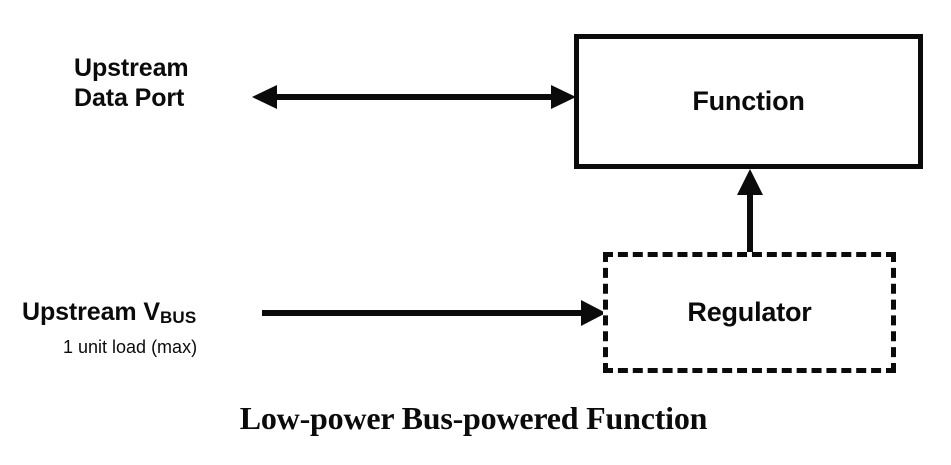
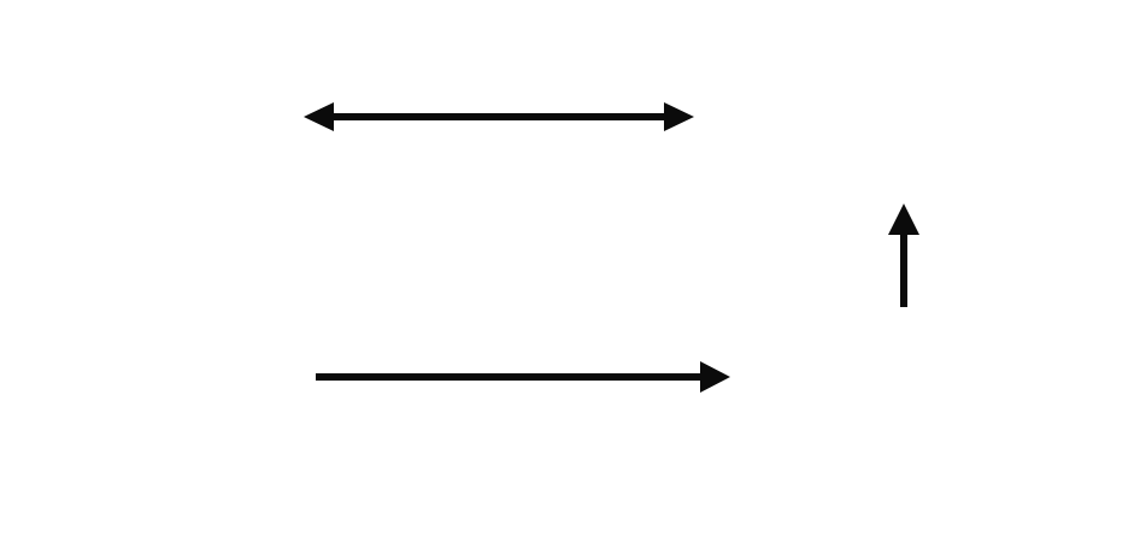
- Upstream
- Data Port
- Upstream VBUS
- 1 unit load (max)
- Function
- Regulator
- Low-power Bus-powered Function
